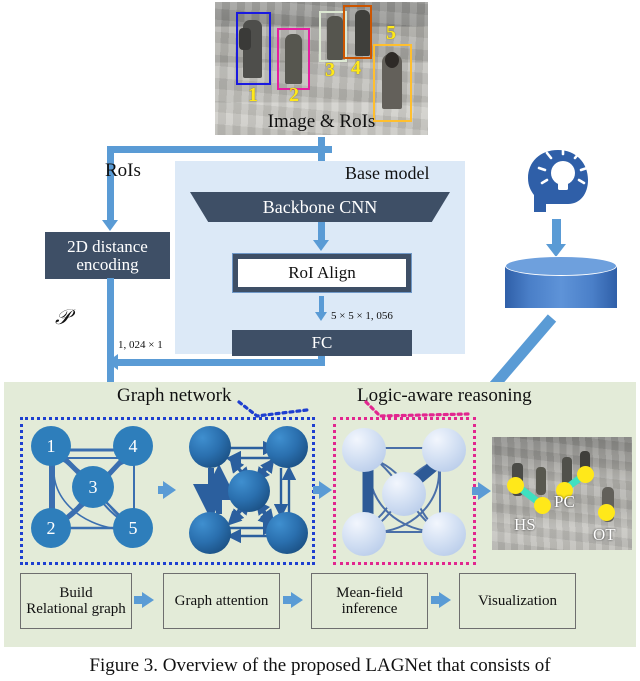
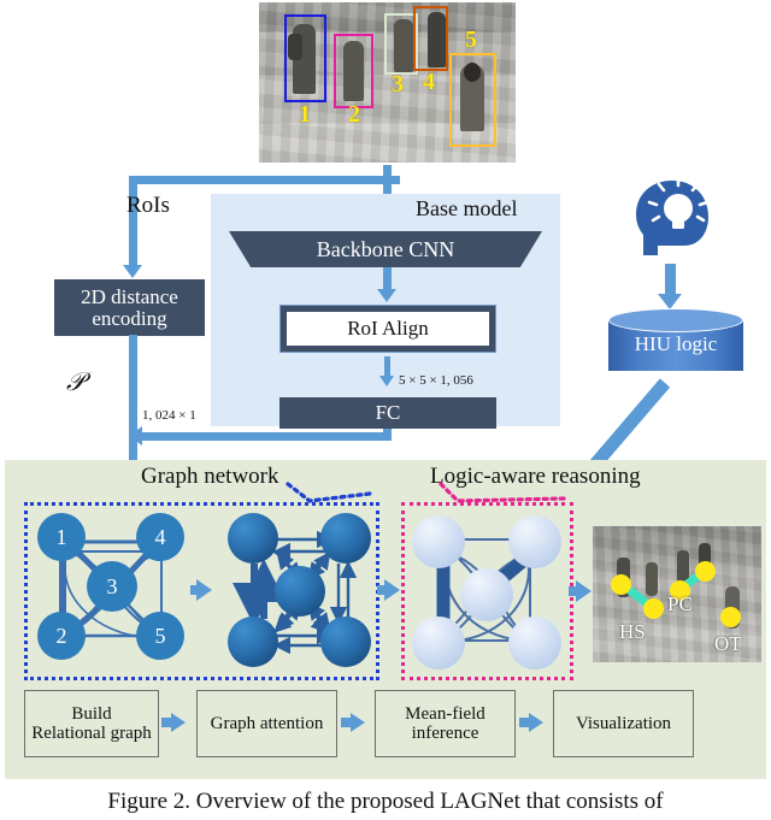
  1
  2
  3
  4
  5
- Image & RoIs
  RoIs
  Base model
  Backbone CNN
  RoI Align
  5 × 5 × 1, 056
  FC
  2D distance
  encoding
  𝒫
  1, 024 × 1
+ HIU logic
  Graph network
  Logic-aware reasoning
  1
  4
  3
  2
  5
  HS
  PC
  OT
  Build
  Relational graph
  Graph attention
  Mean-field
  inference
  Visualization
- Figure 3. Overview of the proposed LAGNet that consists of
+ Figure 2. Overview of the proposed LAGNet that consists of
